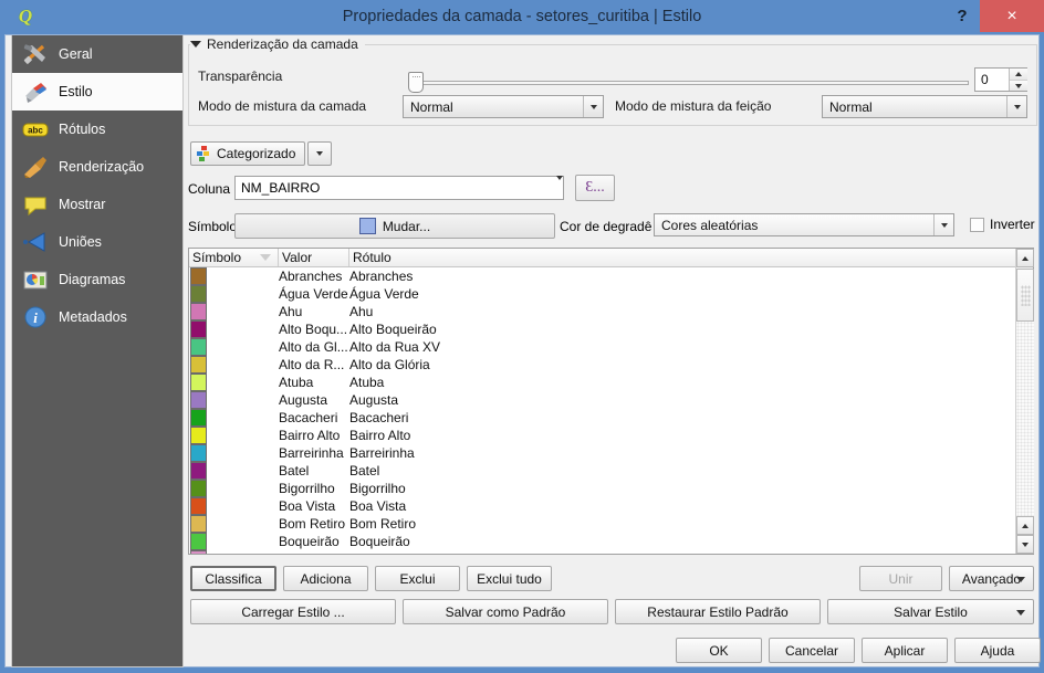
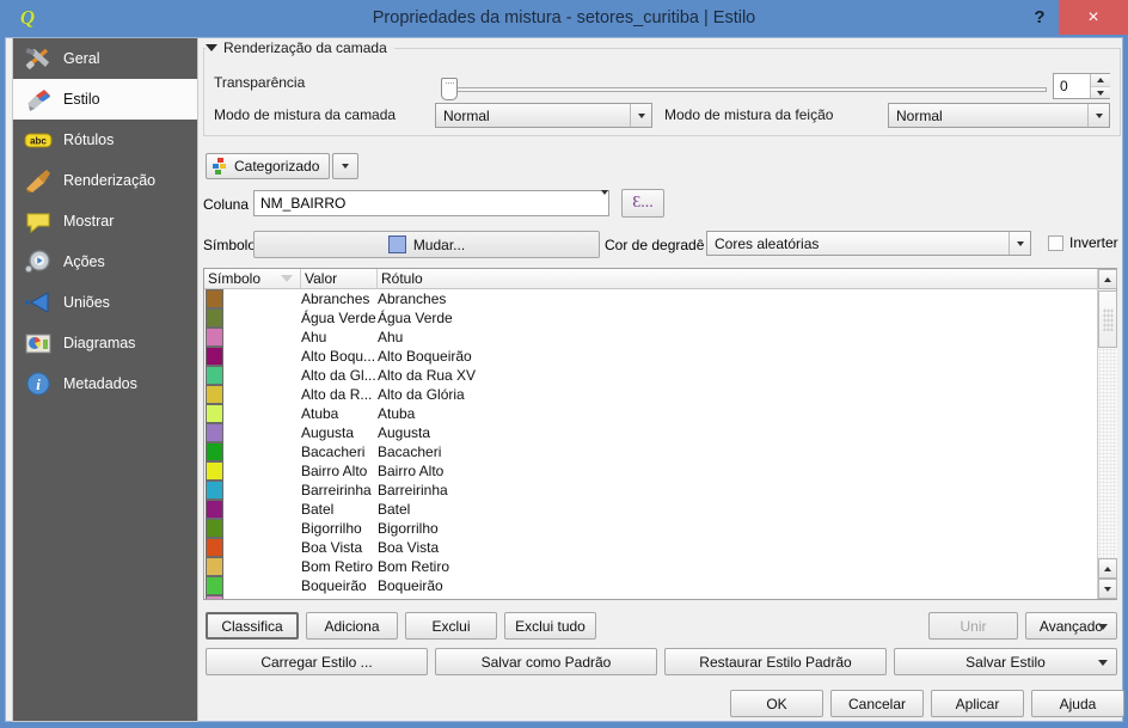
  Q
- Propriedades da camada - setores_curitiba | Estilo
+ Propriedades da mistura - setores_curitiba | Estilo
  ?
  ×
  Geral
  Estilo
  abc
  Rótulos
  Renderização
  Mostrar
+ Ações
  Uniões
  Diagramas
  i
  Metadados
  Renderização da camada
  Transparência
  0
  Modo de mistura da camada
  Normal
  Modo de mistura da feição
  Normal
  Categorizado
  Coluna
  NM_BAIRRO
  Ɛ...
  Símbolo
  Mudar...
  Cor de degradê
  Cores aleatórias
  Inverter
  Símbolo
  Valor
  Rótulo
  Abranches
  Abranches
  Água Verde
  Água Verde
  Ahu
  Ahu
  Alto Boqu...
  Alto Boqueirão
  Alto da Gl...
  Alto da Rua XV
  Alto da R...
  Alto da Glória
  Atuba
  Atuba
  Augusta
  Augusta
  Bacacheri
  Bacacheri
  Bairro Alto
  Bairro Alto
  Barreirinha
  Barreirinha
  Batel
  Batel
  Bigorrilho
  Bigorrilho
  Boa Vista
  Boa Vista
  Bom Retiro
  Bom Retiro
  Boqueirão
  Boqueirão
  Classifica
  Adiciona
  Exclui
  Exclui tudo
  Unir
  Avançado
  Carregar Estilo ...
  Salvar como Padrão
  Restaurar Estilo Padrão
  Salvar Estilo
  OK
  Cancelar
  Aplicar
  Ajuda
